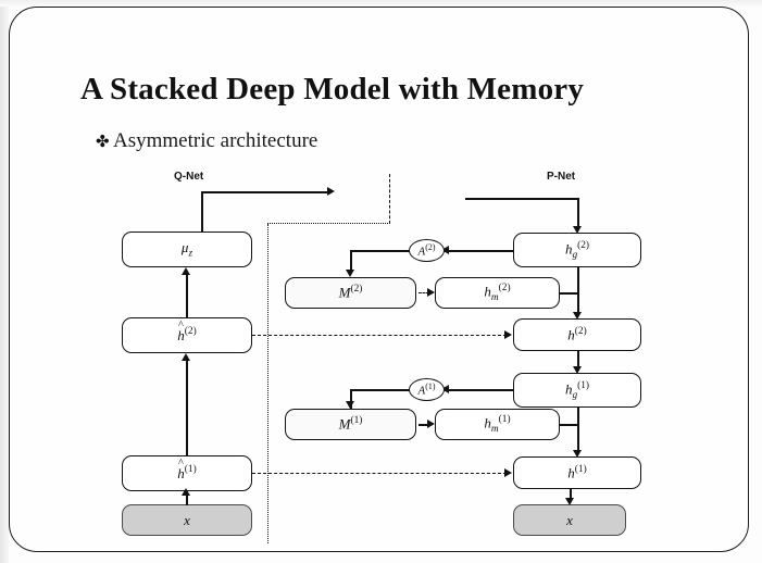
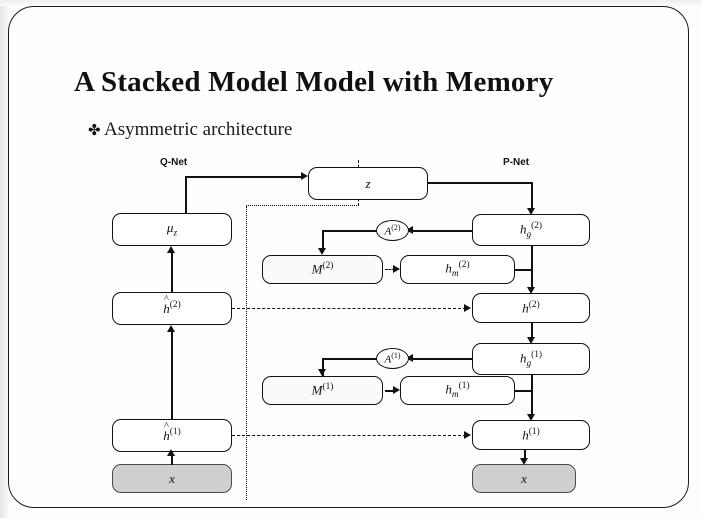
- A Stacked Deep Model with Memory
+ A Stacked Model Model with Memory
  ✤ Asymmetric architecture
  Q-Net
  P-Net
+ z
  μz
  h(2)
  h(1)
  x
  hg(2)
  h(2)
  hg(1)
  h(1)
  x
  M(2)
  hm(2)
  A(2)
  M(1)
  hm(1)
  A(1)
